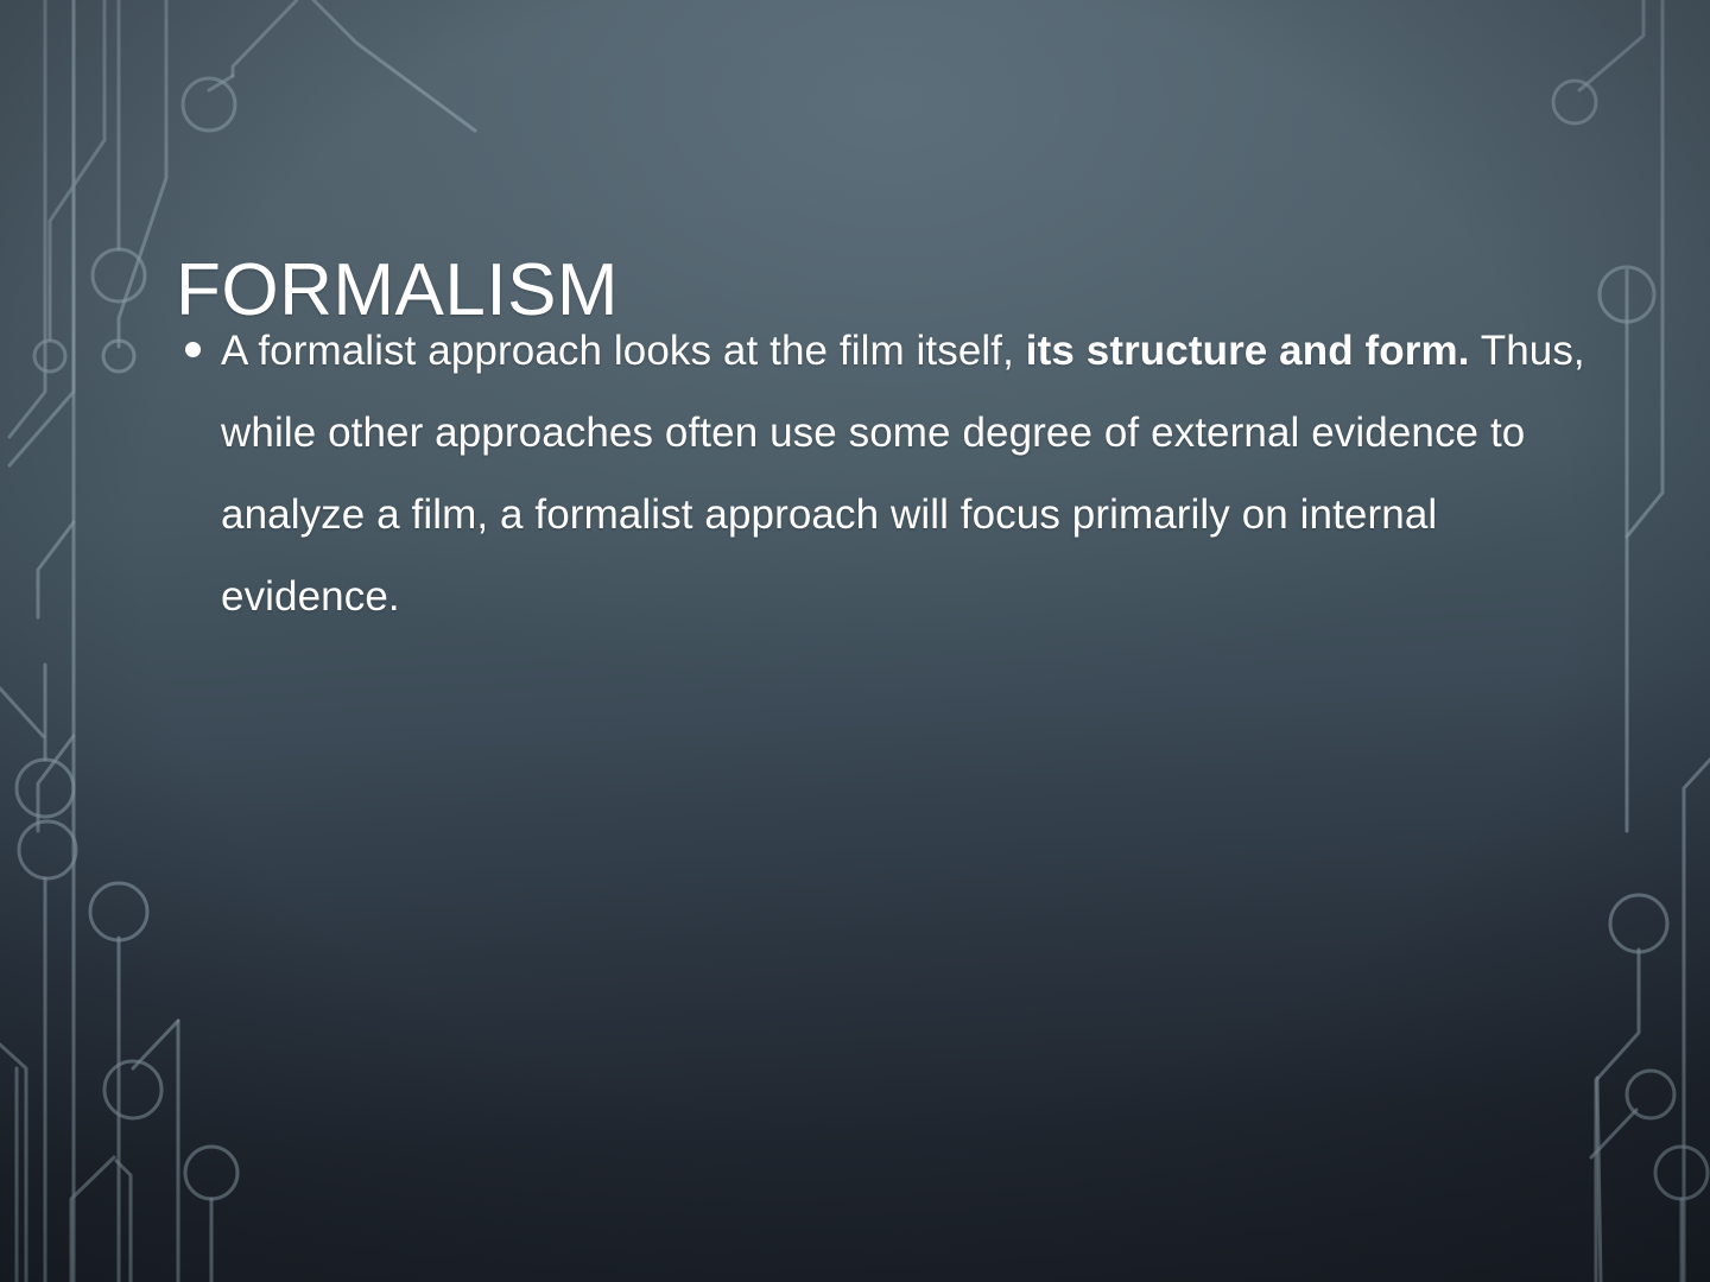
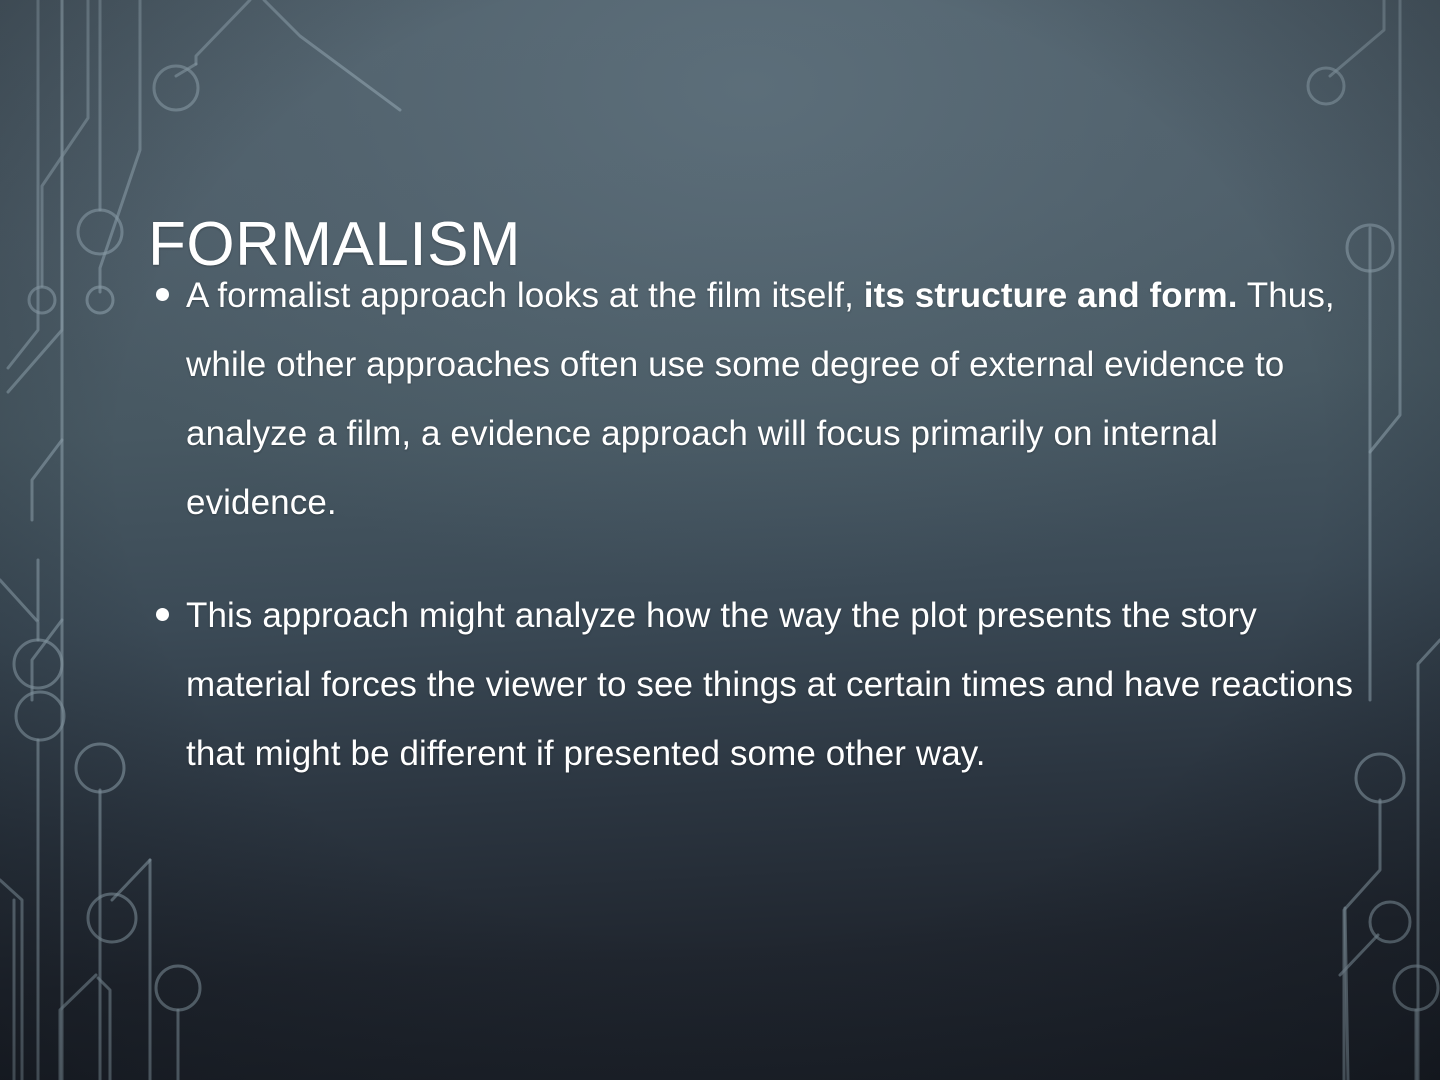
  FORMALISM
- A formalist approach looks at the film itself, its structure and form. Thus, while other approaches often use some degree of external evidence to analyze a film, a formalist approach will focus primarily on internal evidence.
+ A formalist approach looks at the film itself, its structure and form. Thus, while other approaches often use some degree of external evidence to analyze a film, a evidence approach will focus primarily on internal evidence.
+ This approach might analyze how the way the plot presents the story material forces the viewer to see things at certain times and have reactions that might be different if presented some other way.
